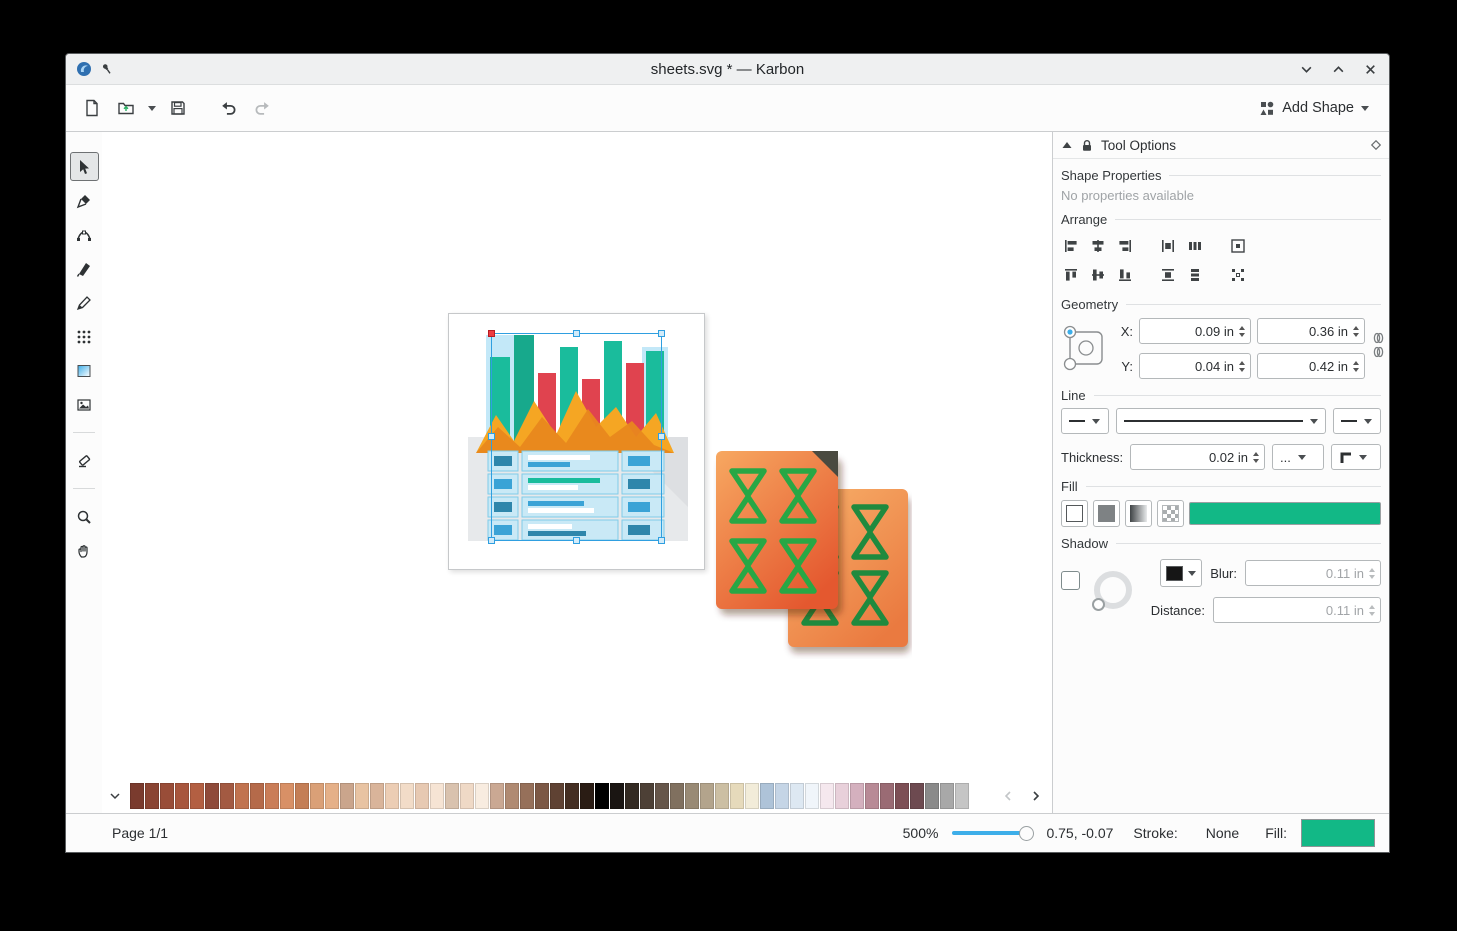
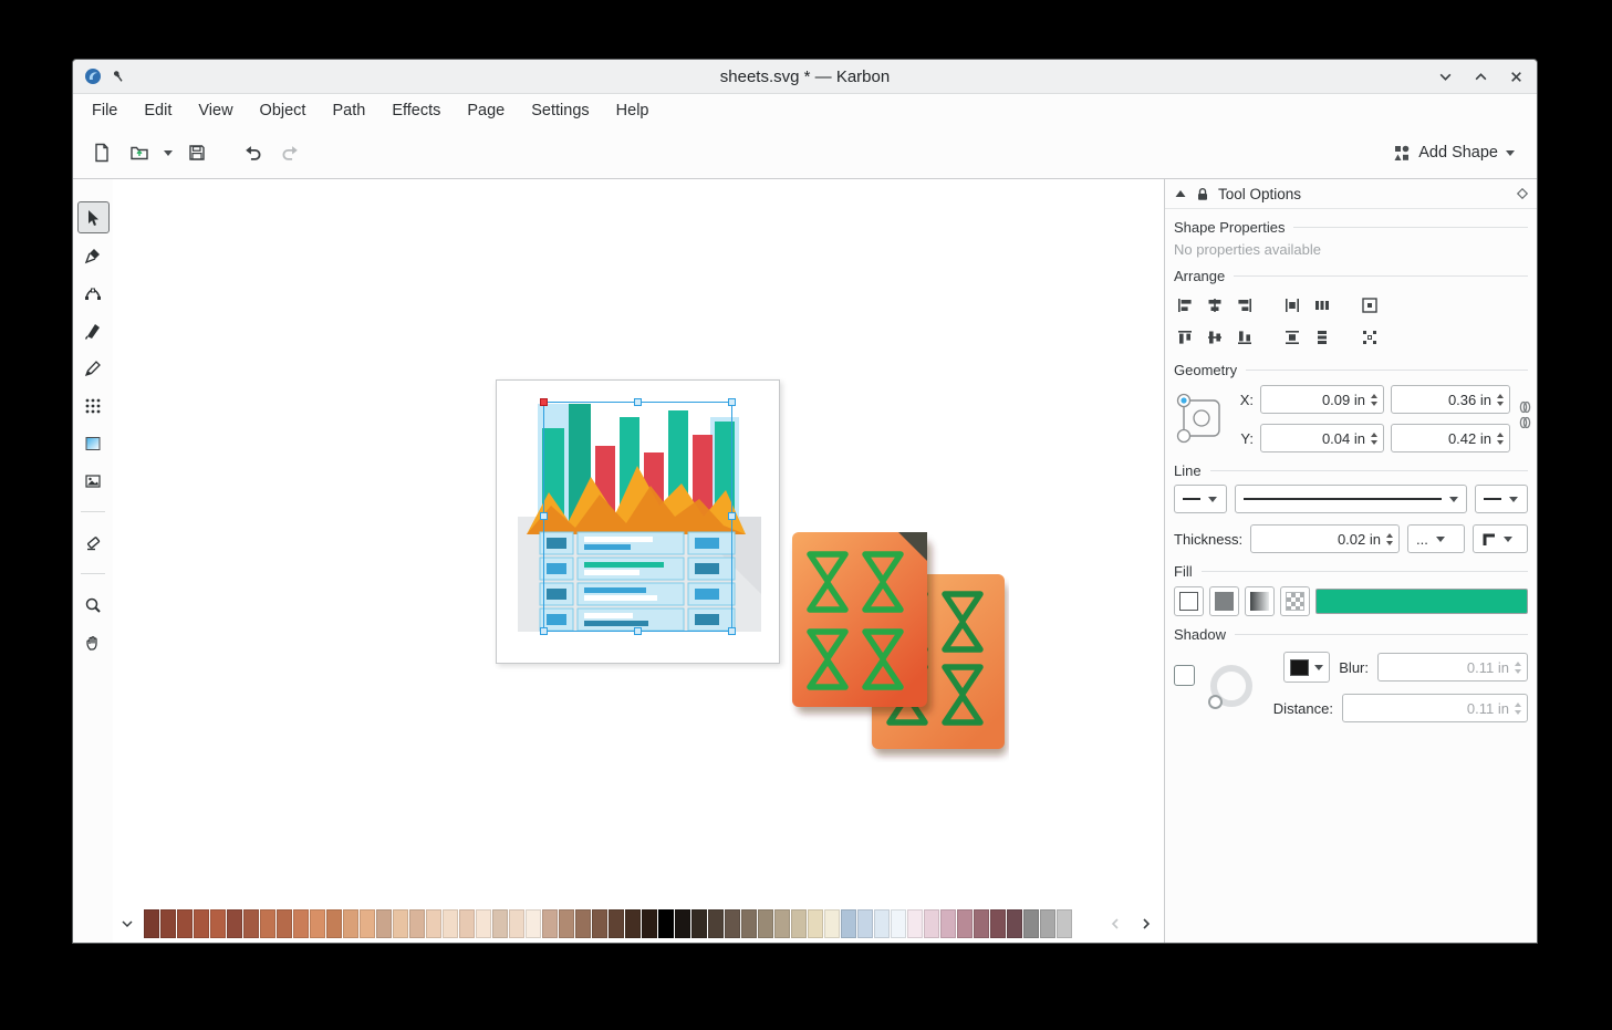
  sheets.svg * — Karbon
+ File
+ Edit
+ View
+ Object
+ Path
+ Effects
+ Page
+ Settings
+ Help
  Add Shape
  Tool Options
  Shape Properties
  No properties available
  Arrange
  Geometry
  X:
  0.09 in
  0.36 in
  Y:
  0.04 in
  0.42 in
  Line
  Thickness:
  0.02 in
  ...
  Fill
  Shadow
  Blur:
  0.11 in
  Distance:
  0.11 in
- Page 1/1
- 500%
- 0.75, -0.07
- Stroke:
- None
- Fill:
